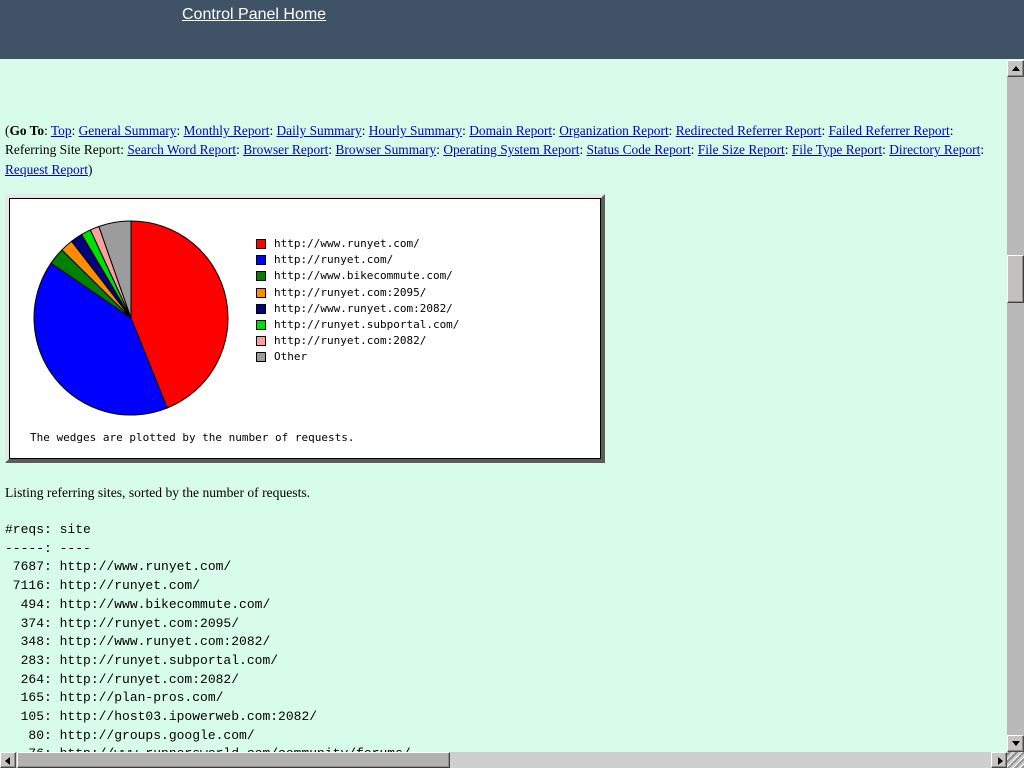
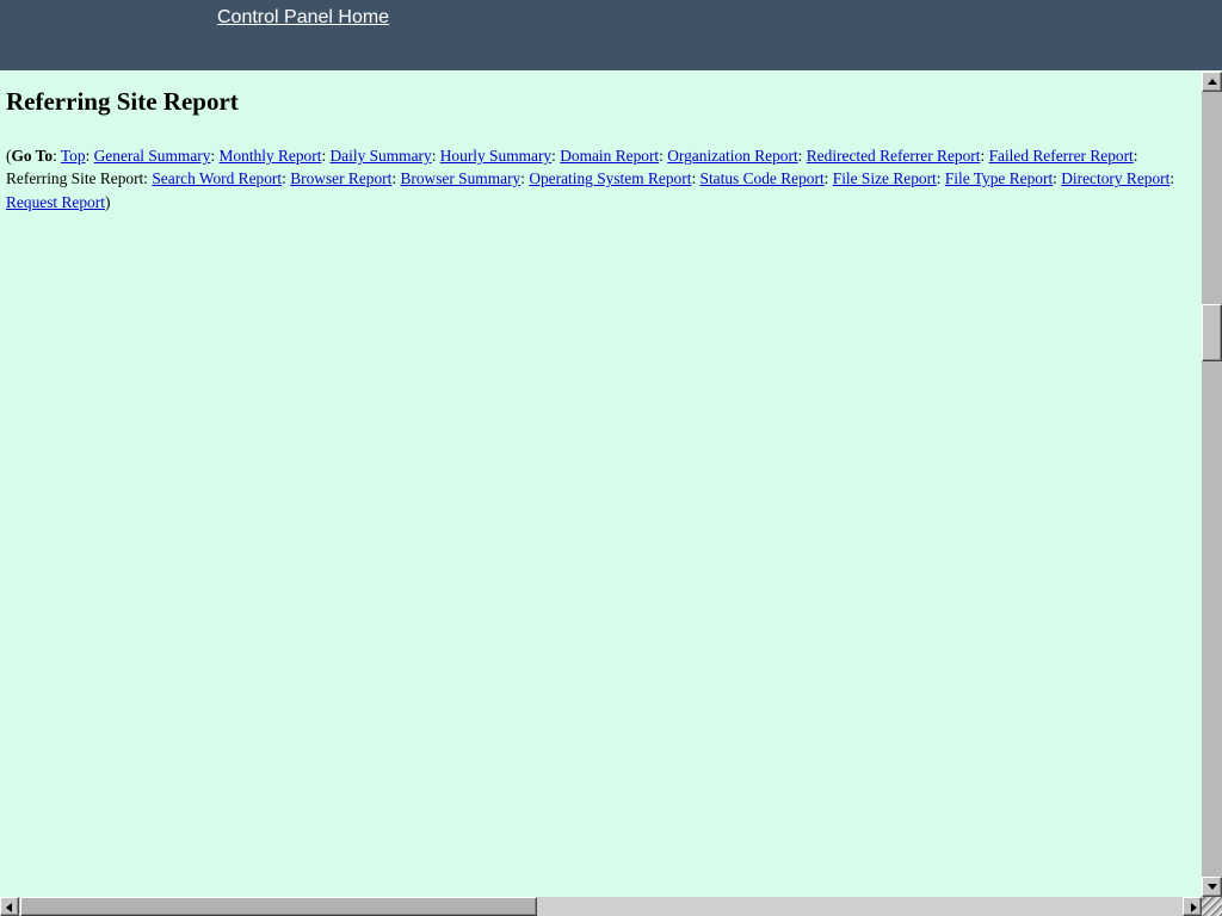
  Control Panel Home
+ Referring Site Report
  (Go To: Top: General Summary: Monthly Report: Daily Summary: Hourly Summary: Domain Report: Organization Report: Redirected Referrer Report: Failed Referrer Report: Referring Site Report: Search Word Report: Browser Report: Browser Summary: Operating System Report: Status Code Report: File Size Report: File Type Report: Directory Report: Request Report)
- http://www.runyet.com/
- http://runyet.com/
- http://www.bikecommute.com/
- http://runyet.com:2095/
- http://www.runyet.com:2082/
- http://runyet.subportal.com/
- http://runyet.com:2082/
- Other
- The wedges are plotted by the number of requests.
- Listing referring sites, sorted by the number of requests.
- #reqs: site
- -----: ----
- 7687: http://www.runyet.com/
- 7116: http://runyet.com/
- 494: http://www.bikecommute.com/
- 374: http://runyet.com:2095/
- 348: http://www.runyet.com:2082/
- 283: http://runyet.subportal.com/
- 264: http://runyet.com:2082/
- 165: http://plan-pros.com/
- 105: http://host03.ipowerweb.com:2082/
- 80: http://groups.google.com/
